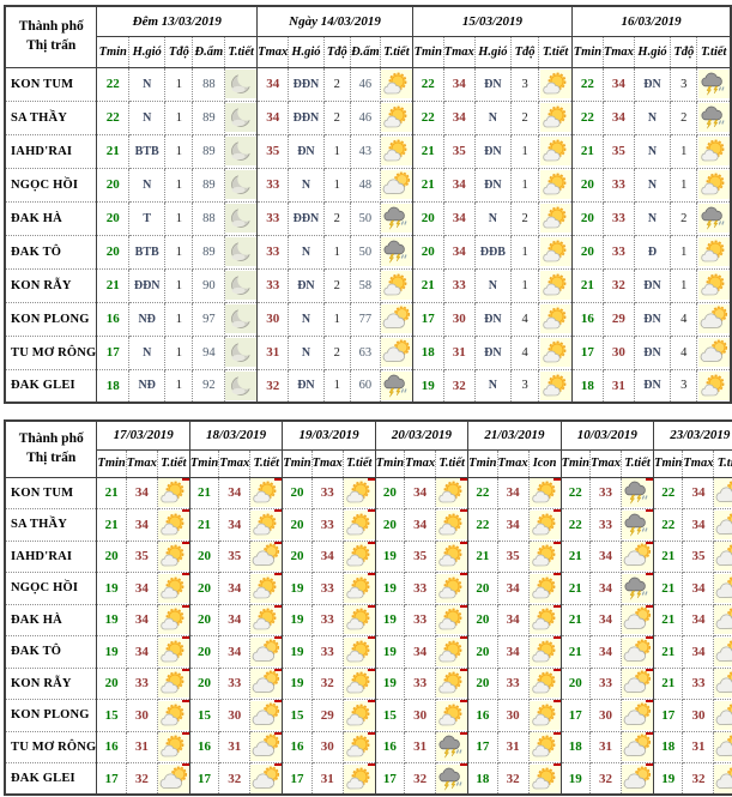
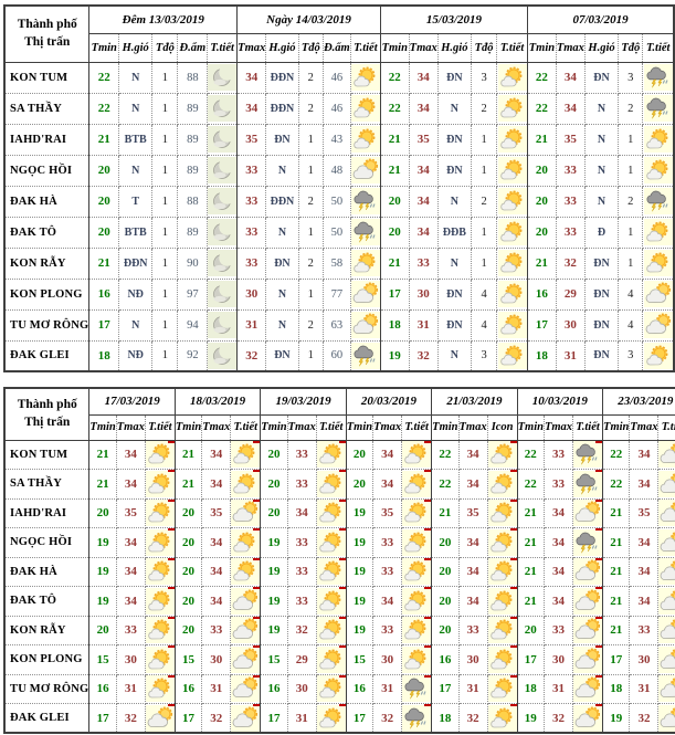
- Thành phốThị trấn	Đêm 13/03/2019	Ngày 14/03/2019	15/03/2019	16/03/2019
+ Thành phốThị trấn	Đêm 13/03/2019	Ngày 14/03/2019	15/03/2019	07/03/2019
  Tmin	H.gió	Tđộ	Đ.ẩm	T.tiết	Tmax	H.gió	Tđộ	Đ.ẩm	T.tiết	Tmin	Tmax	H.gió	Tđộ	T.tiết	Tmin	Tmax	H.gió	Tđộ	T.tiết
  KON TUM	22	N	1	88		34	ĐĐN	2	46		22	34	ĐN	3		22	34	ĐN	3
  SA THẦY	22	N	1	89		34	ĐĐN	2	46		22	34	N	2		22	34	N	2
  IAHD'RAI	21	BTB	1	89		35	ĐN	1	43		21	35	ĐN	1		21	35	N	1
  NGỌC HỒI	20	N	1	89		33	N	1	48		21	34	ĐN	1		20	33	N	1
  ĐAK HÀ	20	T	1	88		33	ĐĐN	2	50		20	34	N	2		20	33	N	2
  ĐAK TÔ	20	BTB	1	89		33	N	1	50		20	34	ĐĐB	1		20	33	Đ	1
  KON RẪY	21	ĐĐN	1	90		33	ĐN	2	58		21	33	N	1		21	32	ĐN	1
  KON PLONG	16	NĐ	1	97		30	N	1	77		17	30	ĐN	4		16	29	ĐN	4
  TU MƠ RÔNG	17	N	1	94		31	N	2	63		18	31	ĐN	4		17	30	ĐN	4
  ĐAK GLEI	18	NĐ	1	92		32	ĐN	1	60		19	32	N	3		18	31	ĐN	3
  Thành phốThị trấn	17/03/2019	18/03/2019	19/03/2019	20/03/2019	21/03/2019	10/03/2019	23/03/2019
  Tmin	Tmax	T.tiết	Tmin	Tmax	T.tiết	Tmin	Tmax	T.tiết	Tmin	Tmax	T.tiết	Tmin	Tmax	Icon	Tmin	Tmax	T.tiết	Tmin	Tmax	T.t
  KON TUM	21	34		21	34		20	33		20	34		22	34		22	33		22	34
  SA THẦY	21	34		21	34		20	33		20	34		22	34		22	33		22	34
  IAHD'RAI	20	35		20	35		20	34		19	35		21	35		21	34		21	35
  NGỌC HỒI	19	34		20	34		19	33		19	33		20	34		21	34		21	34
  ĐAK HÀ	19	34		20	34		19	33		19	33		20	34		21	34		21	34
  ĐAK TÔ	19	34		20	34		19	33		19	34		20	34		21	34		21	34
  KON RẪY	20	33		20	33		19	32		19	33		20	33		20	33		21	33
  KON PLONG	15	30		15	30		15	29		15	30		16	30		17	30		17	30
  TU MƠ RÔNG	16	31		16	31		16	30		16	31		17	31		18	31		18	31
  ĐAK GLEI	17	32		17	32		17	31		17	32		18	32		19	32		19	32
